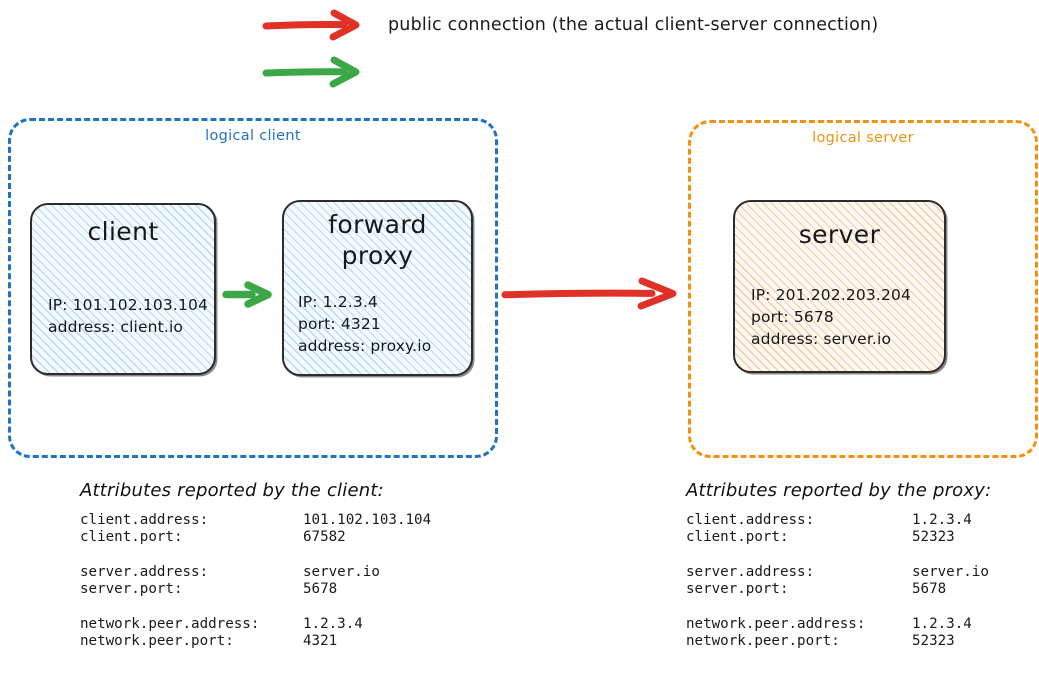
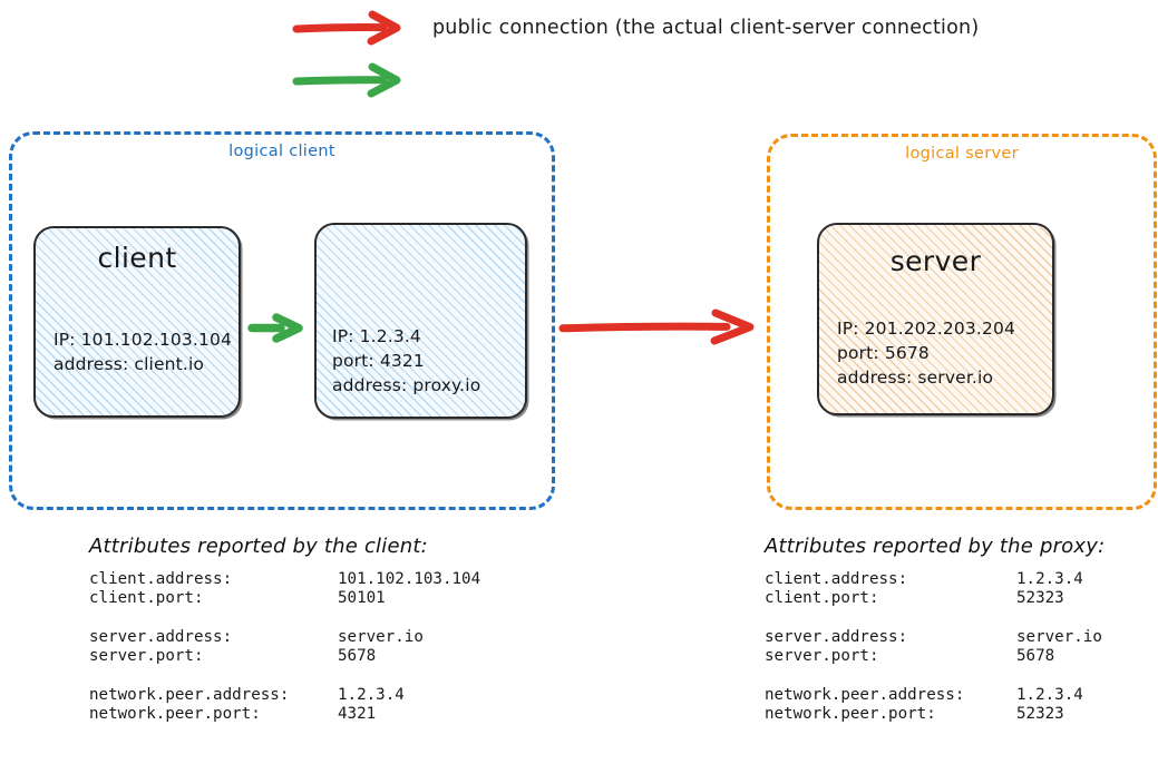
  public connection (the actual client-server connection)
  logical client
  logical server
  client
  IP: 101.102.103.104
  address: client.io
- forward
- proxy
  IP: 1.2.3.4
  port: 4321
  address: proxy.io
  server
  IP: 201.202.203.204
  port: 5678
  address: server.io
  Attributes reported by the client:
  client.address:	101.102.103.104
- client.port:	67582
+ client.port:	50101
  server.address:	server.io
  server.port:	5678
  network.peer.address:	1.2.3.4
  network.peer.port:	4321
  Attributes reported by the proxy:
  client.address:	1.2.3.4
  client.port:	52323
  server.address:	server.io
  server.port:	5678
  network.peer.address:	1.2.3.4
  network.peer.port:	52323
